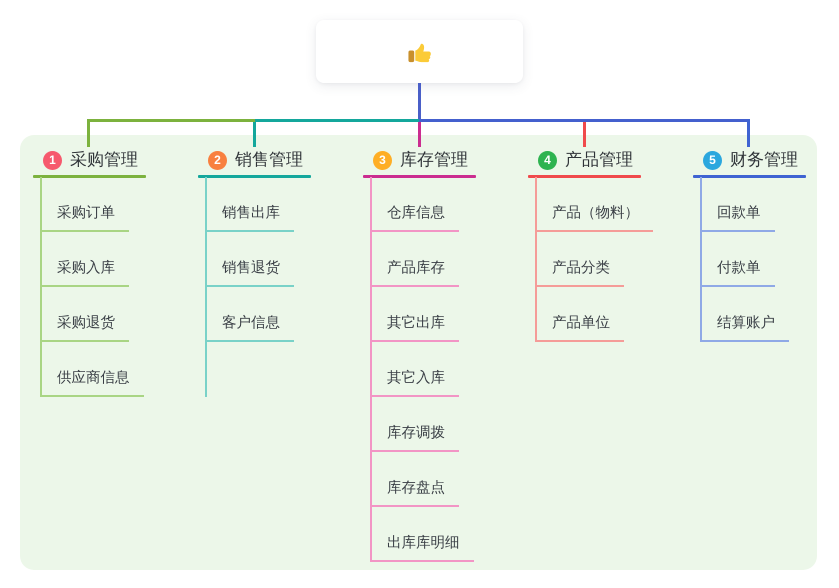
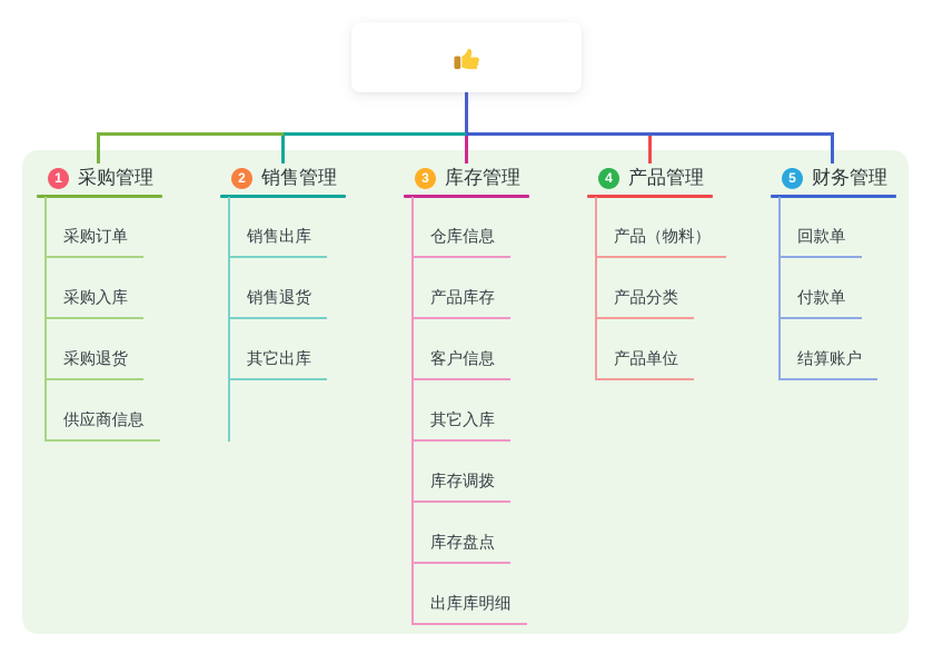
  1
  采购管理
  采购订单
  采购入库
  采购退货
  供应商信息
  2
  销售管理
  销售出库
  销售退货
- 客户信息
+ 其它出库
  3
  库存管理
  仓库信息
  产品库存
- 其它出库
+ 客户信息
  其它入库
  库存调拨
  库存盘点
  出库库明细
  4
  产品管理
  产品（物料）
  产品分类
  产品单位
  5
  财务管理
  回款单
  付款单
  结算账户
